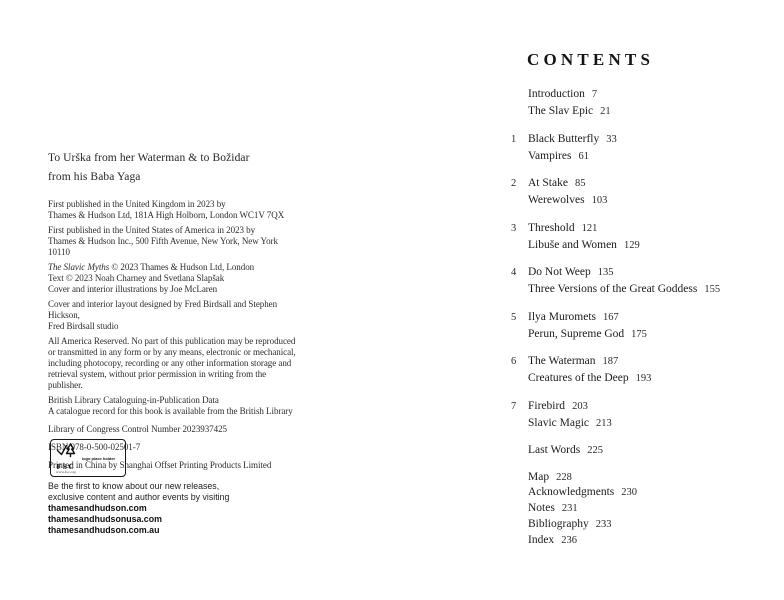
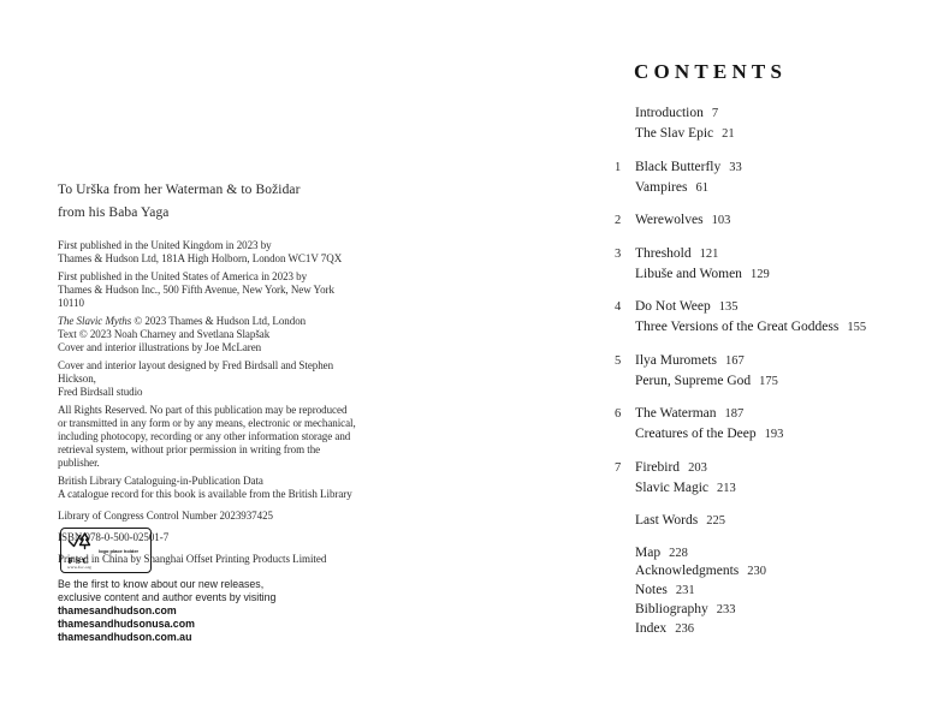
  To Urška from her Waterman & to Božidar
  from his Baba Yaga
  First published in the United Kingdom in 2023 by
  Thames & Hudson Ltd, 181A High Holborn, London WC1V 7QX
  First published in the United States of America in 2023 by
  Thames & Hudson Inc., 500 Fifth Avenue, New York, New York 10110
  The Slavic Myths © 2023 Thames & Hudson Ltd, London
  Text © 2023 Noah Charney and Svetlana Slapšak
  Cover and interior illustrations by Joe McLaren
  Cover and interior layout designed by Fred Birdsall and Stephen Hickson,
  Fred Birdsall studio
- All America Reserved. No part of this publication may be reproduced
+ All Rights Reserved. No part of this publication may be reproduced
  or transmitted in any form or by any means, electronic or mechanical,
  including photocopy, recording or any other information storage and
  retrieval system, without prior permission in writing from the publisher.
  British Library Cataloguing-in-Publication Data
  A catalogue record for this book is available from the British Library
  Library of Congress Control Number 2023937425
  ISB78-0-500-02501-7
  Printed in China by Shanghai Offset Printing Products Limited
  FSC
  Be the first to know about our new releases,
  exclusive content and author events by visiting
  thamesandhudson.com
  thamesandhudsonusa.com
  thamesandhudson.com.au
  CONTENTS
  Introduction 7
  The Slav Epic 21
  1
  Black Butterfly 33
  Vampires 61
  2
- At Stake 85
  Werewolves 103
  3
  Threshold 121
  Libuše and Women 129
  4
  Do Not Weep 135
  Three Versions of the Great Goddess 155
  5
  Ilya Muromets 167
  Perun, Supreme God 175
  6
  The Waterman 187
  Creatures of the Deep 193
  7
  Firebird 203
  Slavic Magic 213
  Last Words 225
  Map 228
  Acknowledgments 230
  Notes 231
  Bibliography 233
  Index 236
